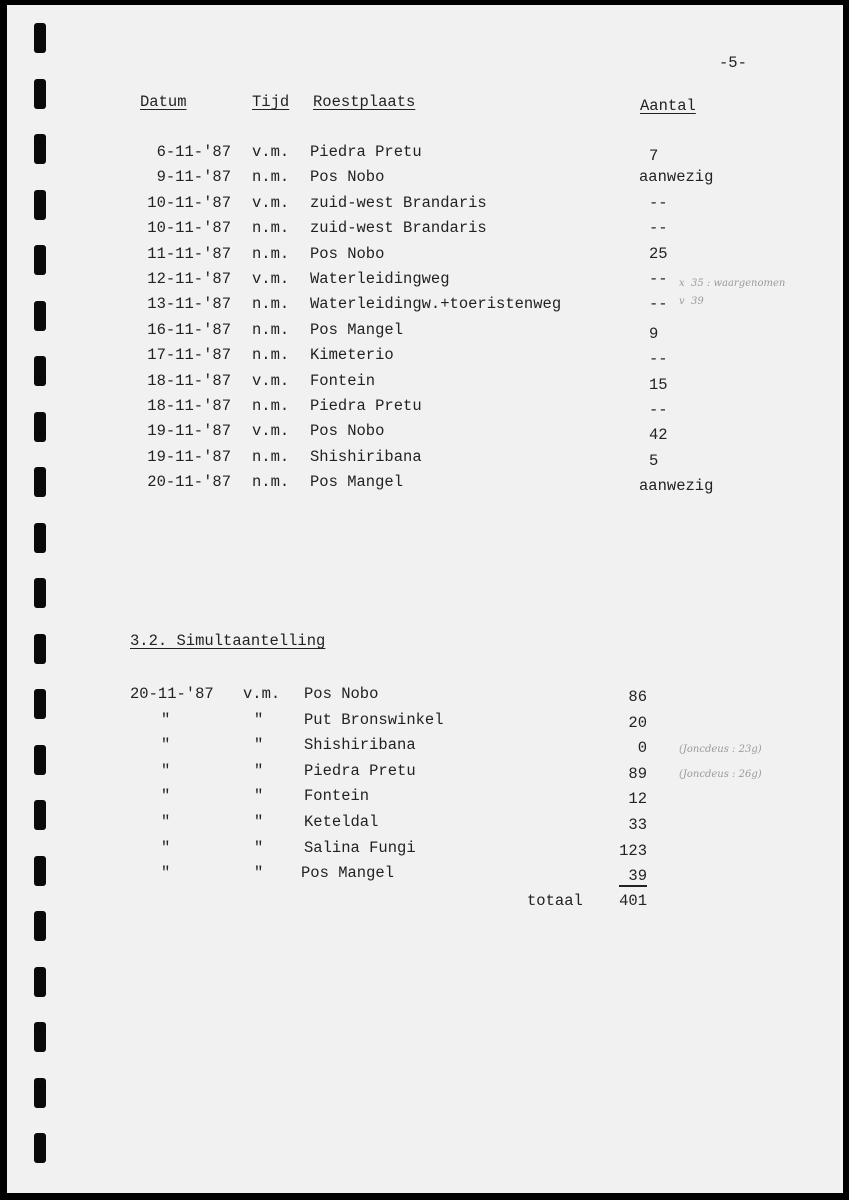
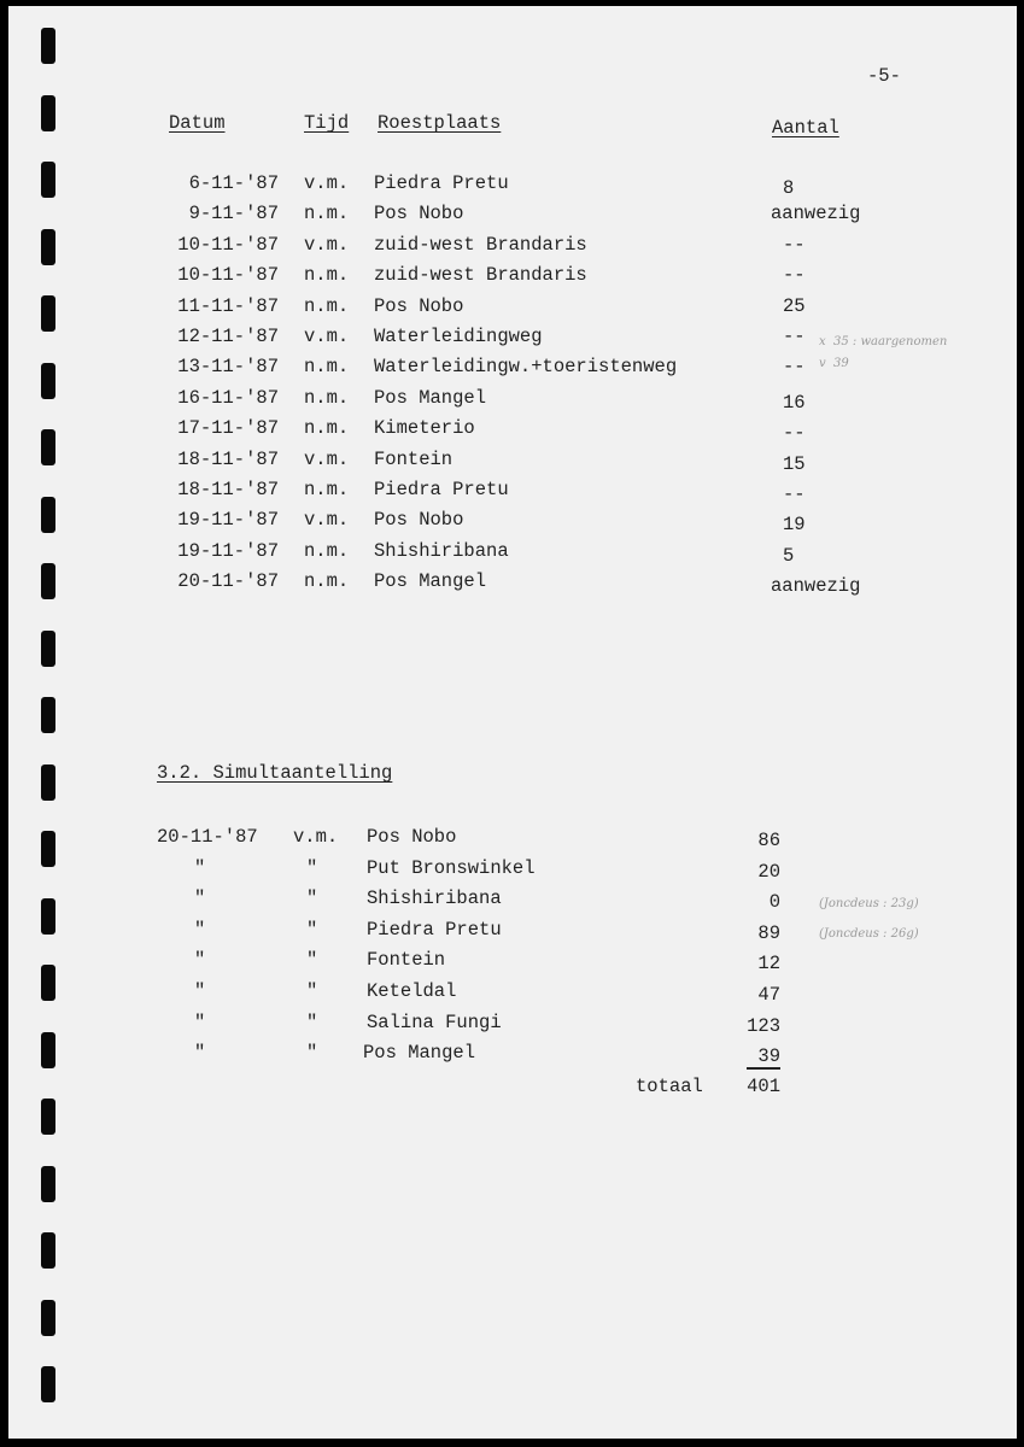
  -5-
  Datum
  Tijd
  Roestplaats
  Aantal
  6-11-'87
  v.m.
  Piedra Pretu
- 7
+ 8
  9-11-'87
  n.m.
  Pos Nobo
  aanwezig
  10-11-'87
  v.m.
  zuid-west Brandaris
  --
  10-11-'87
  n.m.
  zuid-west Brandaris
  --
  11-11-'87
  n.m.
  Pos Nobo
  25
  12-11-'87
  v.m.
  Waterleidingweg
  --
  13-11-'87
  n.m.
  Waterleidingw.+toeristenweg
  --
  16-11-'87
  n.m.
  Pos Mangel
- 9
+ 16
  17-11-'87
  n.m.
  Kimeterio
  --
  18-11-'87
  v.m.
  Fontein
  15
  18-11-'87
  n.m.
  Piedra Pretu
  --
  19-11-'87
  v.m.
  Pos Nobo
- 42
+ 19
  19-11-'87
  n.m.
  Shishiribana
  5
  20-11-'87
  n.m.
  Pos Mangel
  aanwezig
  x 35 : waargenomen
  v 39
  3.2. Simultaantelling
  20-11-'87
  v.m.
  Pos Nobo
  86
  "
  "
  Put Bronswinkel
  20
  "
  "
  Shishiribana
  0
  "
  "
  Piedra Pretu
  89
  "
  "
  Fontein
  12
  "
  "
  Keteldal
- 33
+ 47
  "
  "
  Salina Fungi
  123
  "
  "
  Pos Mangel
  39
  (Joncdeus : 23g)
  (Joncdeus : 26g)
  totaal
  401
